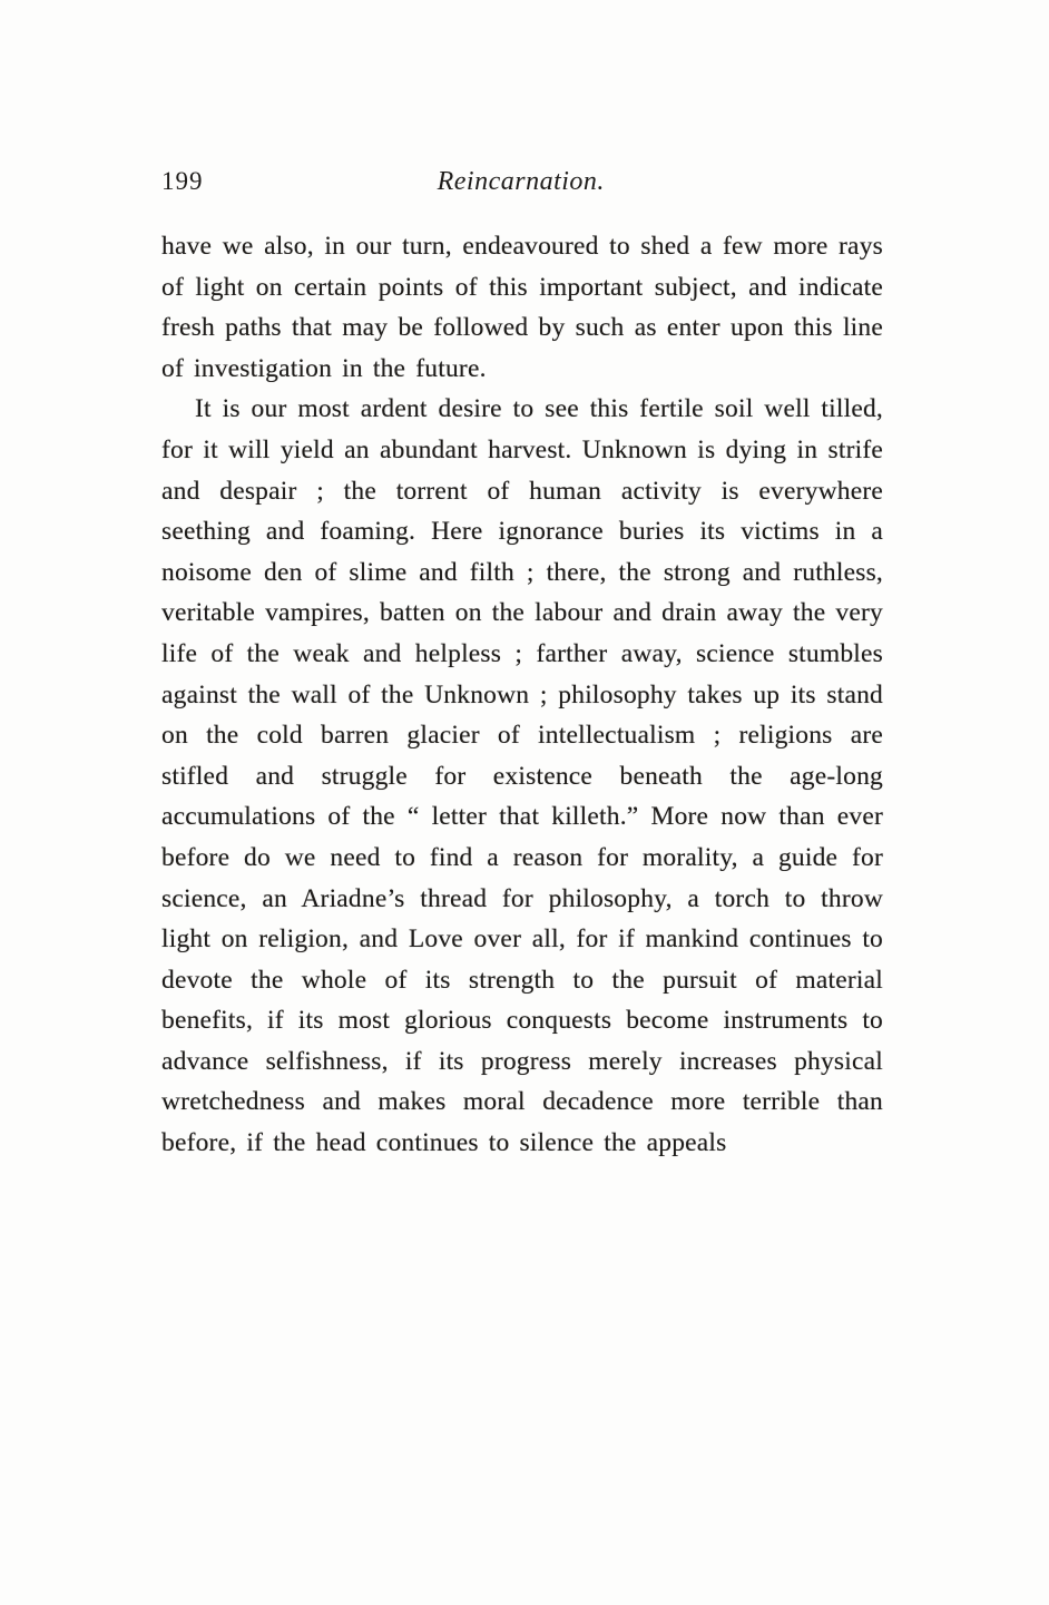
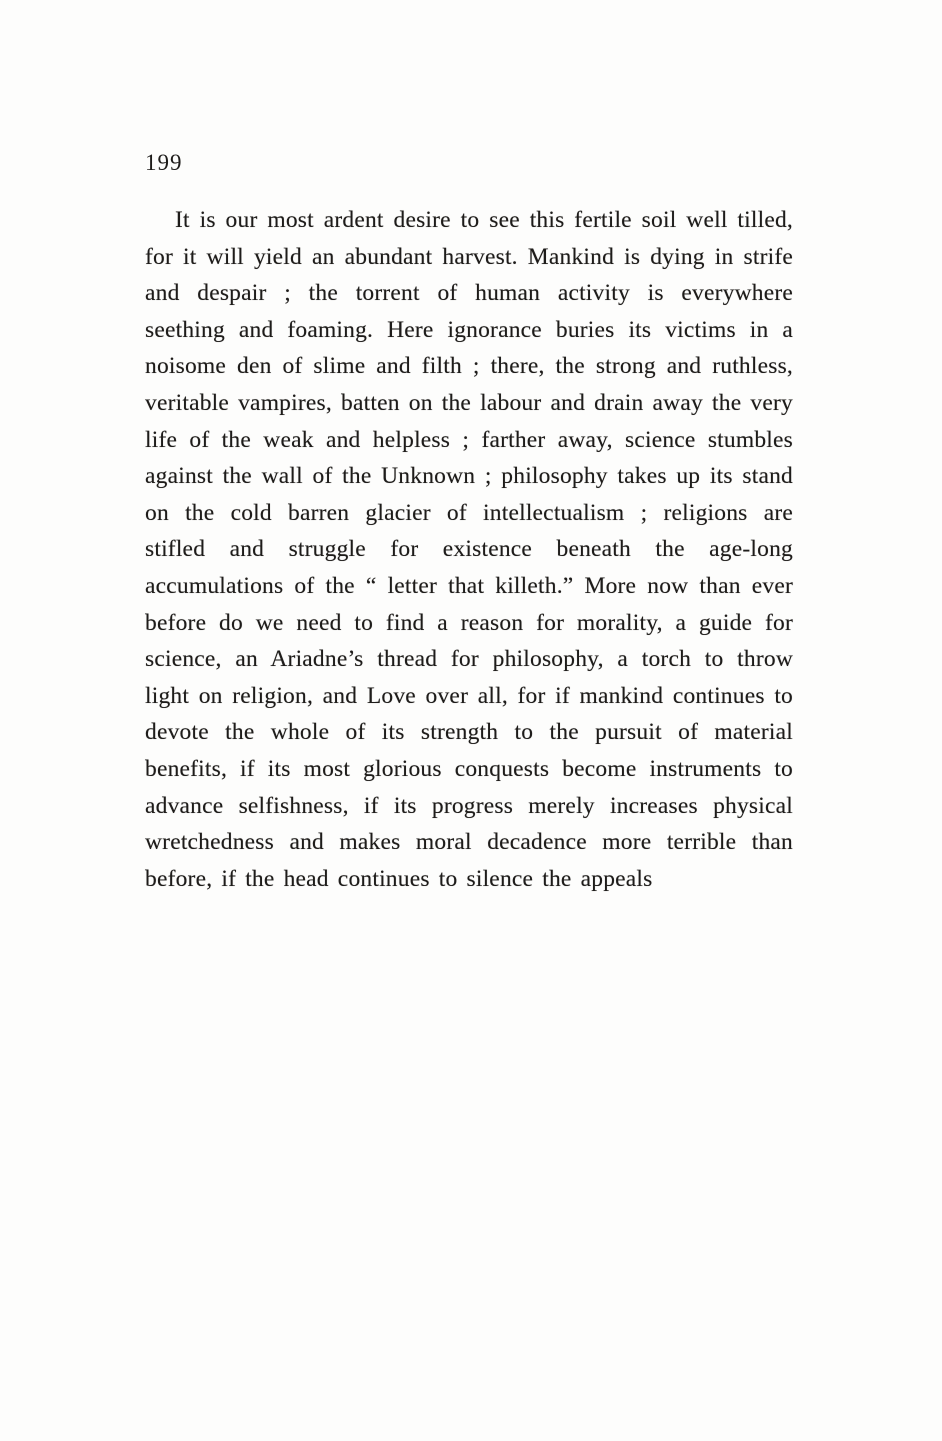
  199
- Reincarnation.
- have we also, in our turn, endeavoured to shed a few more rays of light on certain points of this important subject, and indicate fresh paths that may be followed by such as enter upon this line of investigation in the future.
- It is our most ardent desire to see this fertile soil well tilled, for it will yield an abundant harvest. Unknown is dying in strife and despair ; the torrent of human activity is everywhere seething and foaming. Here ignorance buries its victims in a noisome den of slime and filth ; there, the strong and ruthless, veritable vampires, batten on the labour and drain away the very life of the weak and helpless ; farther away, science stumbles against the wall of the Unknown ; philosophy takes up its stand on the cold barren glacier of intellectualism ; religions are stifled and struggle for existence beneath the age-long accumulations of the “ letter that killeth.” More now than ever before do we need to find a reason for morality, a guide for science, an Ariadne’s thread for philosophy, a torch to throw light on religion, and Love over all, for if mankind continues to devote the whole of its strength to the pursuit of material benefits, if its most glorious conquests become instruments to advance selfishness, if its progress merely increases physical wretchedness and makes moral decadence more terrible than before, if the head continues to silence the appeals
+ It is our most ardent desire to see this fertile soil well tilled, for it will yield an abundant harvest. Mankind is dying in strife and despair ; the torrent of human activity is everywhere seething and foaming. Here ignorance buries its victims in a noisome den of slime and filth ; there, the strong and ruthless, veritable vampires, batten on the labour and drain away the very life of the weak and helpless ; farther away, science stumbles against the wall of the Unknown ; philosophy takes up its stand on the cold barren glacier of intellectualism ; religions are stifled and struggle for existence beneath the age-long accumulations of the “ letter that killeth.” More now than ever before do we need to find a reason for morality, a guide for science, an Ariadne’s thread for philosophy, a torch to throw light on religion, and Love over all, for if mankind continues to devote the whole of its strength to the pursuit of material benefits, if its most glorious conquests become instruments to advance selfishness, if its progress merely increases physical wretchedness and makes moral decadence more terrible than before, if the head continues to silence the appeals
